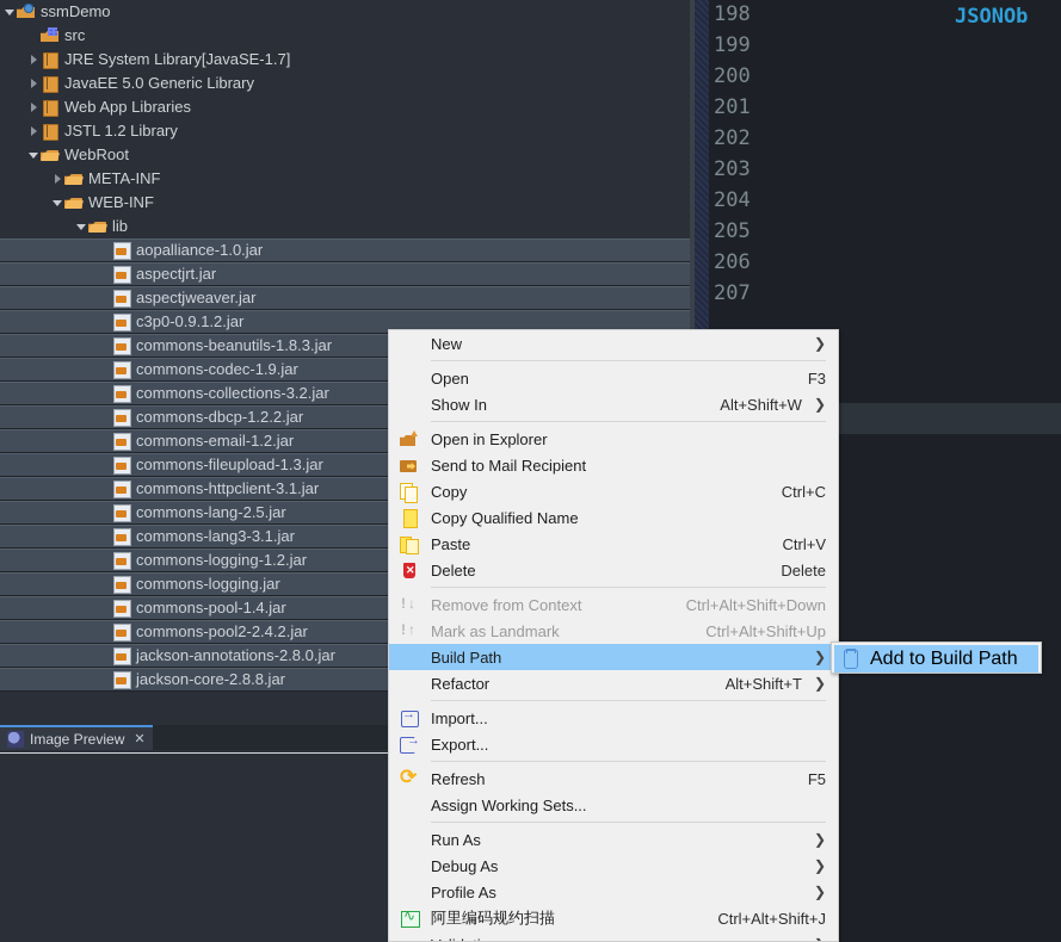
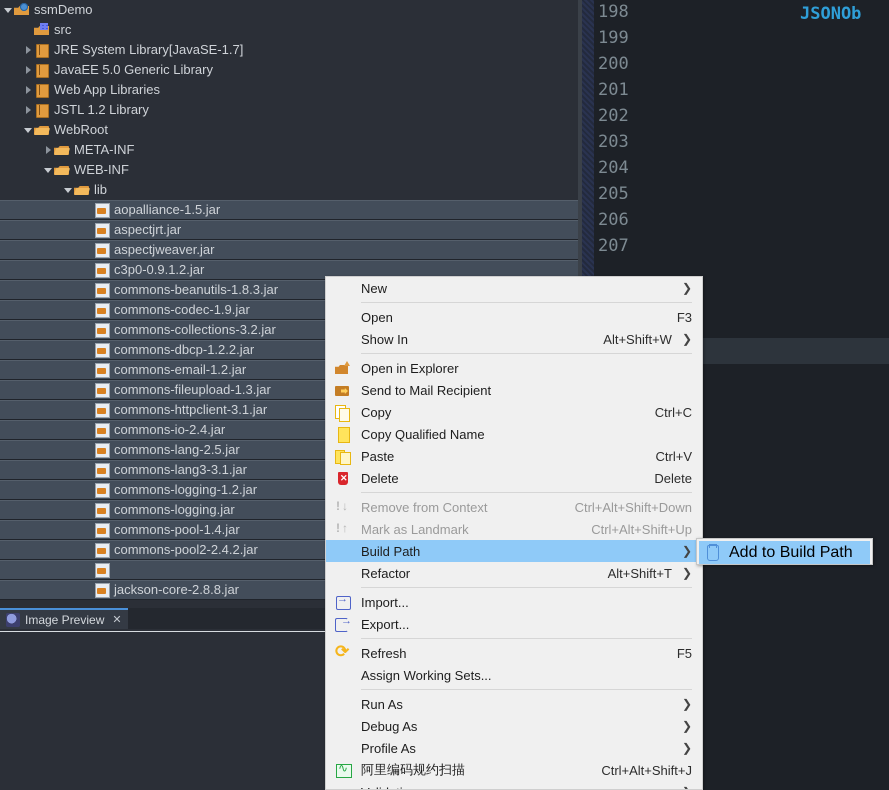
  198
  199
  200
  201
  202
  203
  204
  205
  206
  207
  JSONOb
  ssmDemo
  src
  JRE System Library
  [JavaSE-1.7]
  JavaEE 5.0 Generic Library
  Web App Libraries
  JSTL 1.2 Library
  WebRoot
  META-INF
  WEB-INF
  lib
- aopalliance-1.0.jar
+ aopalliance-1.5.jar
  aspectjrt.jar
  aspectjweaver.jar
  c3p0-0.9.1.2.jar
  commons-beanutils-1.8.3.jar
  commons-codec-1.9.jar
  commons-collections-3.2.jar
  commons-dbcp-1.2.2.jar
  commons-email-1.2.jar
  commons-fileupload-1.3.jar
  commons-httpclient-3.1.jar
+ commons-io-2.4.jar
  commons-lang-2.5.jar
  commons-lang3-3.1.jar
  commons-logging-1.2.jar
  commons-logging.jar
  commons-pool-1.4.jar
  commons-pool2-2.4.2.jar
- jackson-annotations-2.8.0.jar
  jackson-core-2.8.8.jar
  Image Preview
  ✕
  New
  ❯
  Open
  F3
  Show In
  Alt+Shift+W
  ❯
  Open in Explorer
  Send to Mail Recipient
  Copy
  Ctrl+C
  Copy Qualified Name
  Paste
  Ctrl+V
  Delete
  Delete
  Remove from Context
  Ctrl+Alt+Shift+Down
  Mark as Landmark
  Ctrl+Alt+Shift+Up
  Build Path
  ❯
  Refactor
  Alt+Shift+T
  ❯
  Import...
  Export...
  Refresh
  F5
  Assign Working Sets...
  Run As
  ❯
  Debug As
  ❯
  Profile As
  ❯
  阿里编码规约扫描
  Ctrl+Alt+Shift+J
  Add to Build Path
